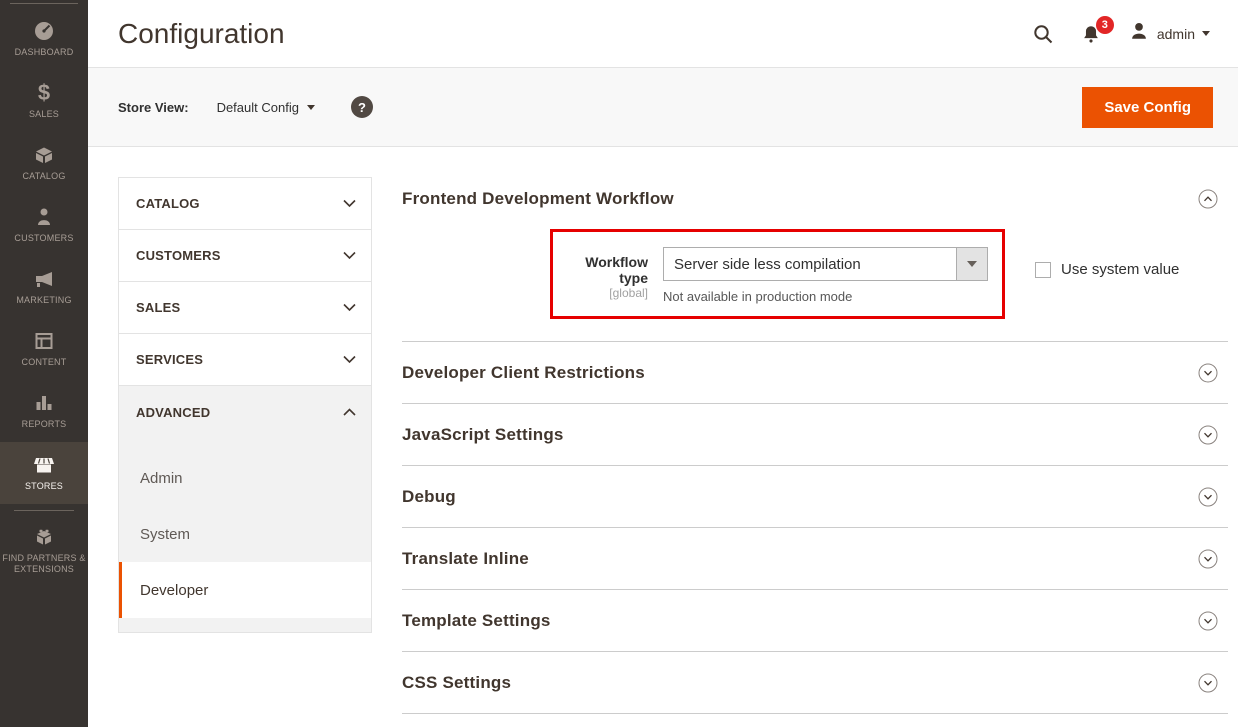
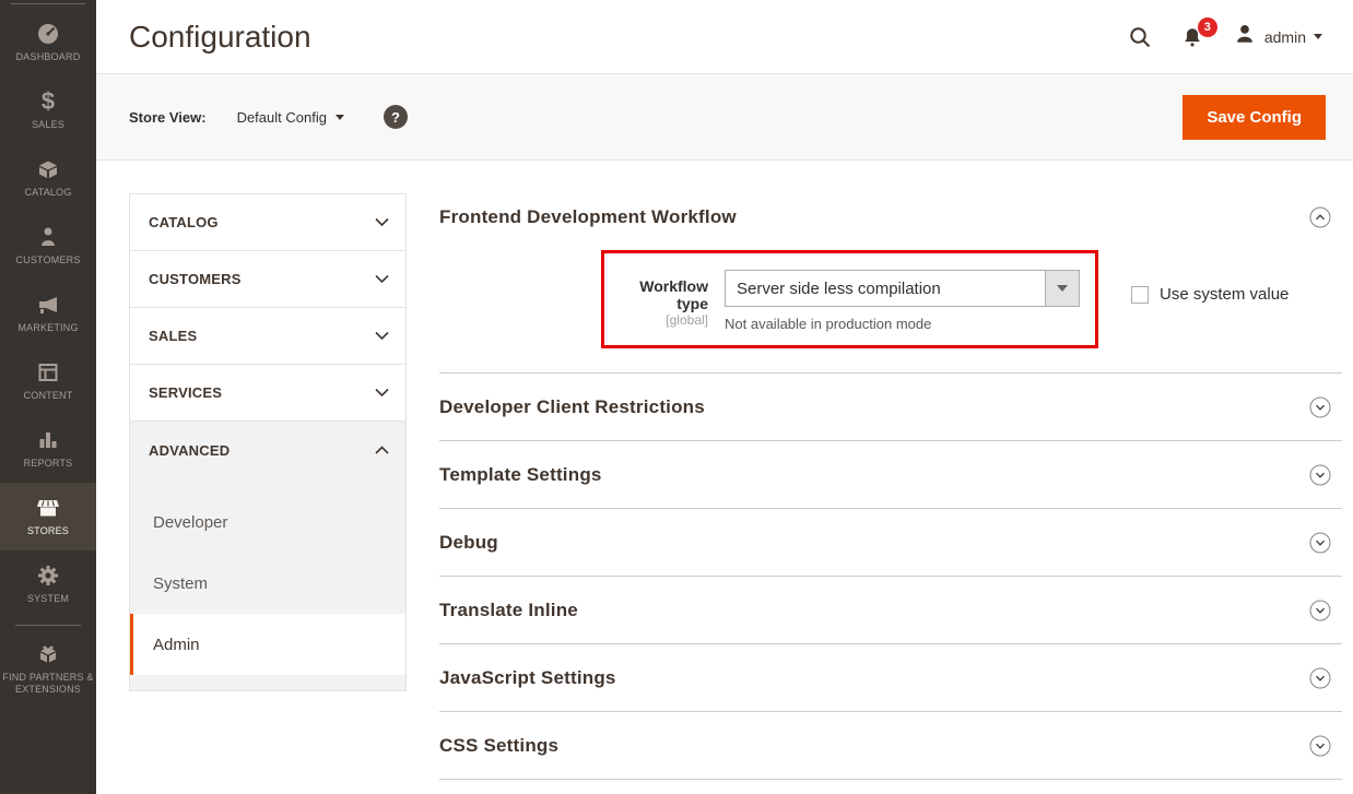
  DASHBOARD
  $
  SALES
  CATALOG
  CUSTOMERS
  MARKETING
  CONTENT
  REPORTS
  STORES
+ SYSTEM
  FIND PARTNERS & EXTENSIONS
  Configuration
  3
  admin
  Store View:
  Default Config
  ?
  Save Config
  CATALOG
  CUSTOMERS
  SALES
  SERVICES
  ADVANCED
- Admin
+ Developer
  System
- Developer
+ Admin
  Frontend Development Workflow
  Workflow type
  [global]
  Server side less compilation
  Not available in production mode
  Use system value
  Developer Client Restrictions
- JavaScript Settings
+ Template Settings
  Debug
  Translate Inline
- Template Settings
+ JavaScript Settings
  CSS Settings
